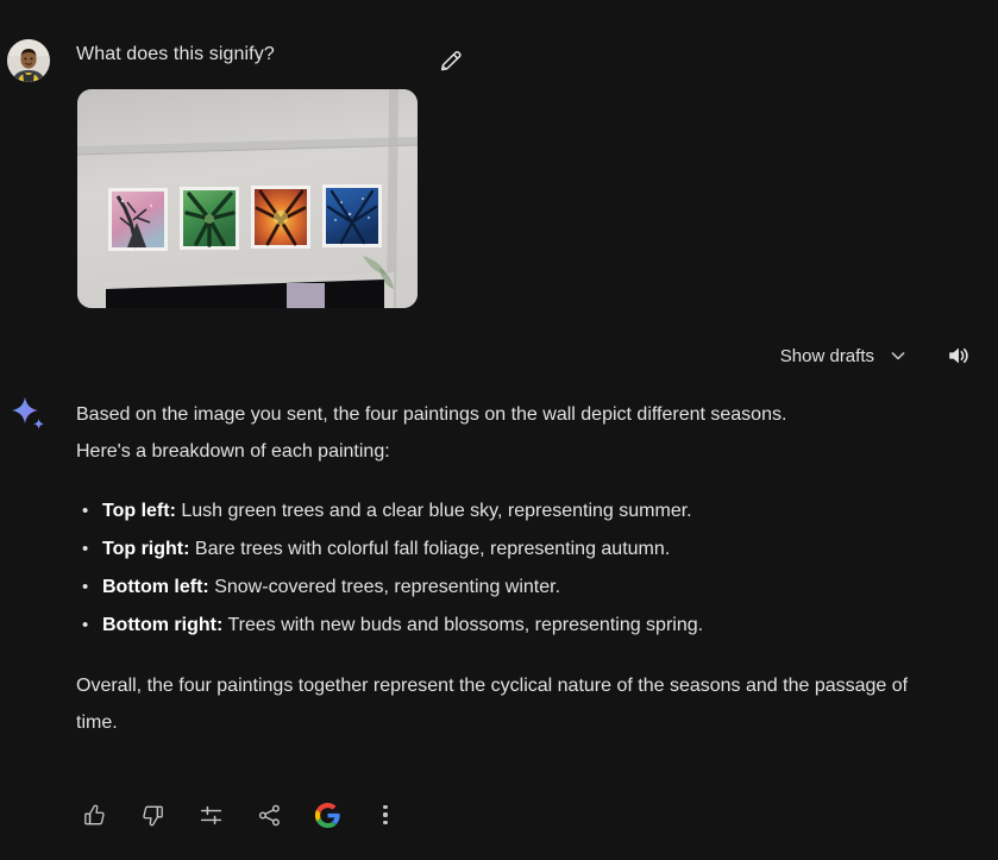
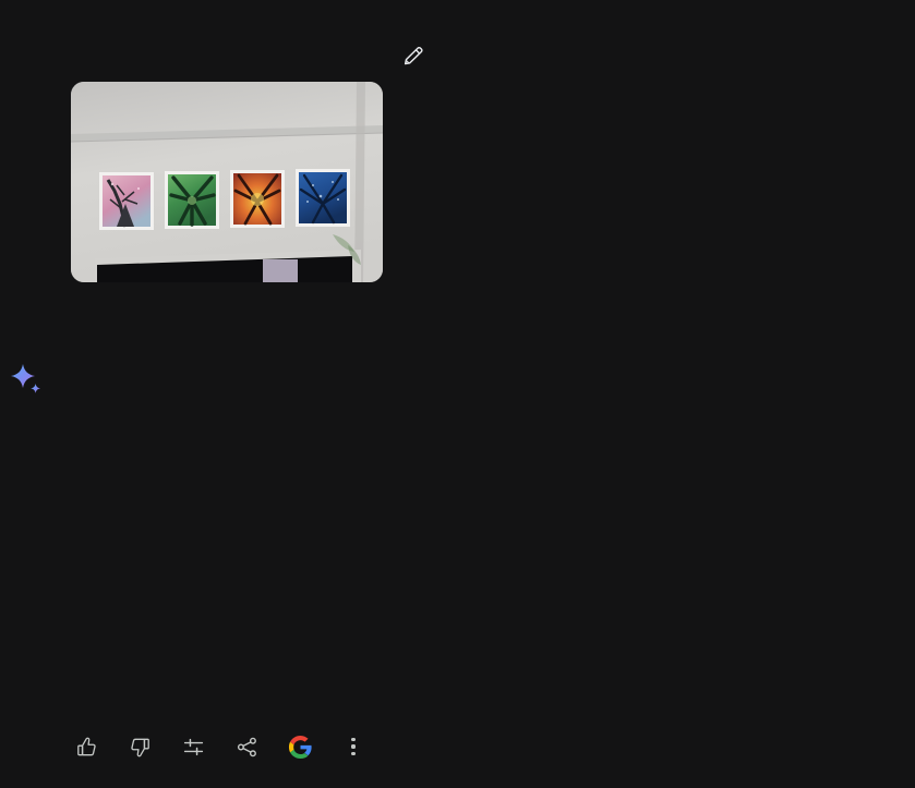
- What does this signify?
- Show drafts
- Based on the image you sent, the four paintings on the wall depict different seasons.
- Here's a breakdown of each painting:
- Top left: Lush green trees and a clear blue sky, representing summer.
- Top right: Bare trees with colorful fall foliage, representing autumn.
- Bottom left: Snow-covered trees, representing winter.
- Bottom right: Trees with new buds and blossoms, representing spring.
- Overall, the four paintings together represent the cyclical nature of the seasons and the passage of time.
